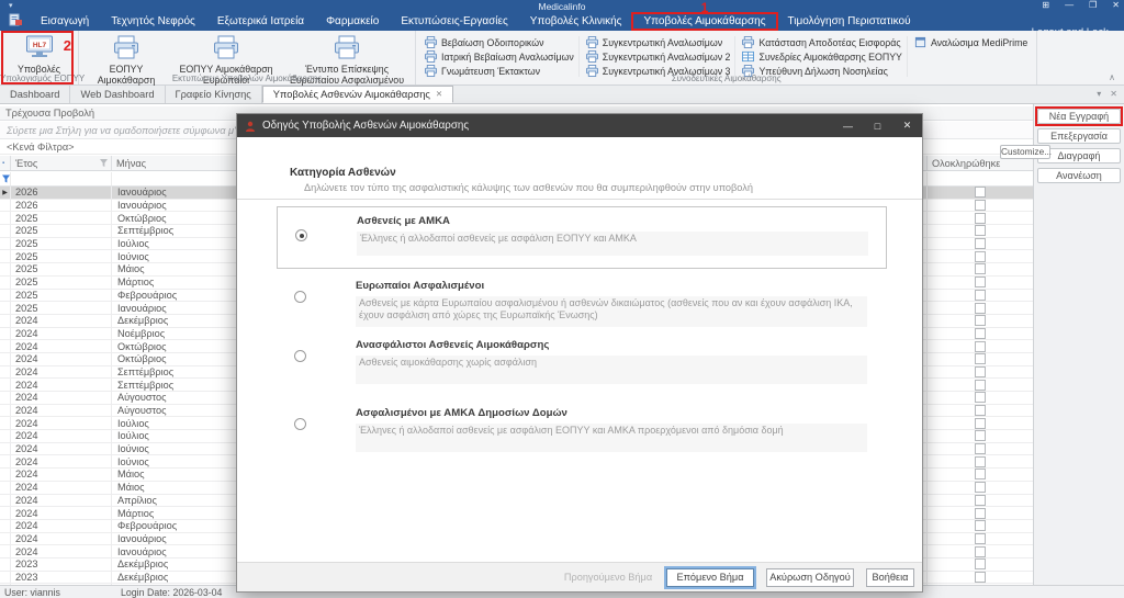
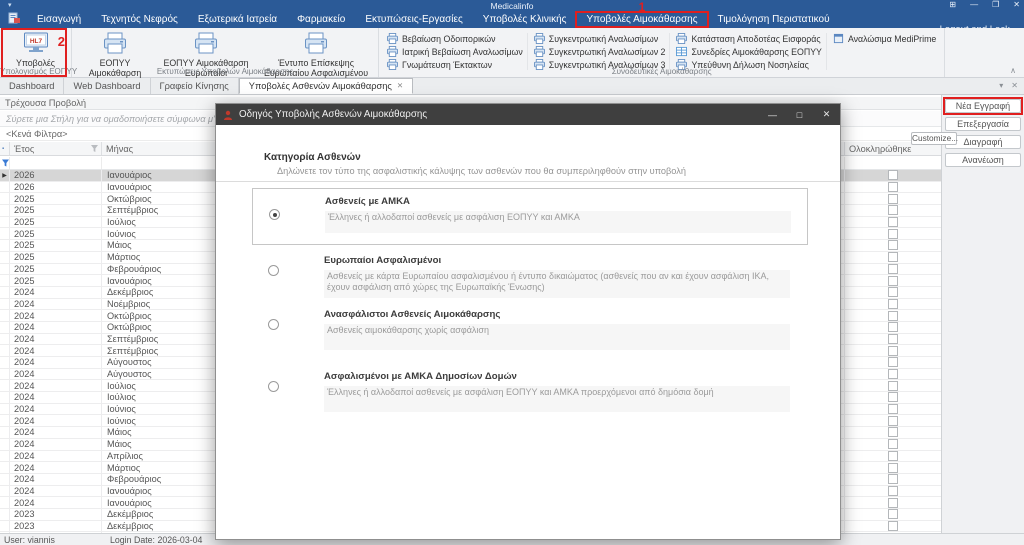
  Medicalinfo
  ⊞
  —
  ❐
  ✕
  Εισαγωγή
  Τεχνητός Νεφρός
  Εξωτερικά Ιατρεία
  Φαρμακείο
  Εκτυπώσεις-Εργασίες
  Υποβολές Κλινικής
  Υποβολές Αιμοκάθαρσης
  1
  Τιμολόγηση Περιστατικού
  Υποβολές
  Υπολογισμός ΕΟΠΥ
  2
  ΕΟΠΥΥ Αιμοκάθαρση
  ΕΟΠΥΥ Αιμοκάθαρση Ευρωπαίοι
  Έντυπο Επίσκεψης Ευρωπαίου Ασφαλισμένου
  Εκτυπώσεις Υποβολών Αιμοκάθαρσης
  Βεβαίωση Οδοιπορικών
  Ιατρική Βεβαίωση Αναλωσίμων
  Γνωμάτευση Έκτακτων
  Συγκεντρωτική Αναλωσίμων
  Συγκεντρωτική Αναλωσίμων 2
  Συγκεντρωτική Αναλωσίμων 3
  Κατάσταση Αποδοτέας Εισφοράς
  Συνεδρίες Αιμοκάθαρσης ΕΟΠΥΥ
  Υπεύθυνη Δήλωση Νοσηλείας
  Αναλώσιμα MediPrime
  Συνοδευτικές Αιμοκάθαρσης
  ∧
  Dashboard
  Web Dashboard
  Γραφείο Κίνησης
  Υποβολές Ασθενών Αιμοκάθαρσης
  ✕
  ▾
  ✕
  Τρέχουσα Προβολή
  Σύρετε μια Στήλη για να ομαδοποιήσετε σύμφωνα μ'
  <Κενά Φίλτρα>
  Έτος
  Μήνας
  Ολοκληρώθηκε
  2026
  Ιανουάριος
  2026
  Ιανουάριος
  2025
  Οκτώβριος
  2025
  Σεπτέμβριος
  2025
  Ιούλιος
  2025
  Ιούνιος
  2025
  Μάιος
  2025
  Μάρτιος
  2025
  Φεβρουάριος
  2025
  Ιανουάριος
  2024
  Δεκέμβριος
  2024
  Νοέμβριος
  2024
  Οκτώβριος
  2024
  Οκτώβριος
  2024
  Σεπτέμβριος
  2024
  Σεπτέμβριος
  2024
  Αύγουστος
  2024
  Αύγουστος
  2024
  Ιούλιος
  2024
  Ιούλιος
  2024
  Ιούνιος
  2024
  Ιούνιος
  2024
  Μάιος
  2024
  Μάιος
  2024
  Απρίλιος
  2024
  Μάρτιος
  2024
  Φεβρουάριος
  2024
  Ιανουάριος
  2024
  Ιανουάριος
  2023
  Δεκέμβριος
  2023
  Δεκέμβριος
  Customize...
  Νέα Εγγραφή
  Επεξεργασία
  Διαγραφή
  Ανανέωση
  User: viannis
  Login Date: 2026-03-04
  Οδηγός Υποβολής Ασθενών Αιμοκάθαρσης
  —
  □
  ✕
  Κατηγορία Ασθενών
  Δηλώνετε τον τύπο της ασφαλιστικής κάλυψης των ασθενών που θα συμπεριληφθούν στην υποβολή
  Ασθενείς με ΑΜΚΑ
  Έλληνες ή αλλοδαποί ασθενείς με ασφάλιση ΕΟΠΥΥ και ΑΜΚΑ
  Ευρωπαίοι Ασφαλισμένοι
- Ασθενείς με κάρτα Ευρωπαίου ασφαλισμένου ή ασθενών δικαιώματος (ασθενείς που αν και έχουν ασφάλιση ΙΚΑ, έχουν ασφάλιση από χώρες της Ευρωπαϊκής Ένωσης)
+ Ασθενείς με κάρτα Ευρωπαίου ασφαλισμένου ή έντυπο δικαιώματος (ασθενείς που αν και έχουν ασφάλιση ΙΚΑ, έχουν ασφάλιση από χώρες της Ευρωπαϊκής Ένωσης)
  Ανασφάλιστοι Ασθενείς Αιμοκάθαρσης
  Ασθενείς αιμοκάθαρσης χωρίς ασφάλιση
  Ασφαλισμένοι με ΑΜΚΑ Δημοσίων Δομών
  Έλληνες ή αλλοδαποί ασθενείς με ασφάλιση ΕΟΠΥΥ και ΑΜΚΑ προερχόμενοι από δημόσια δομή
- Προηγούμενο Βήμα
- Επόμενο Βήμα
- Ακύρωση Οδηγού
- Βοήθεια
